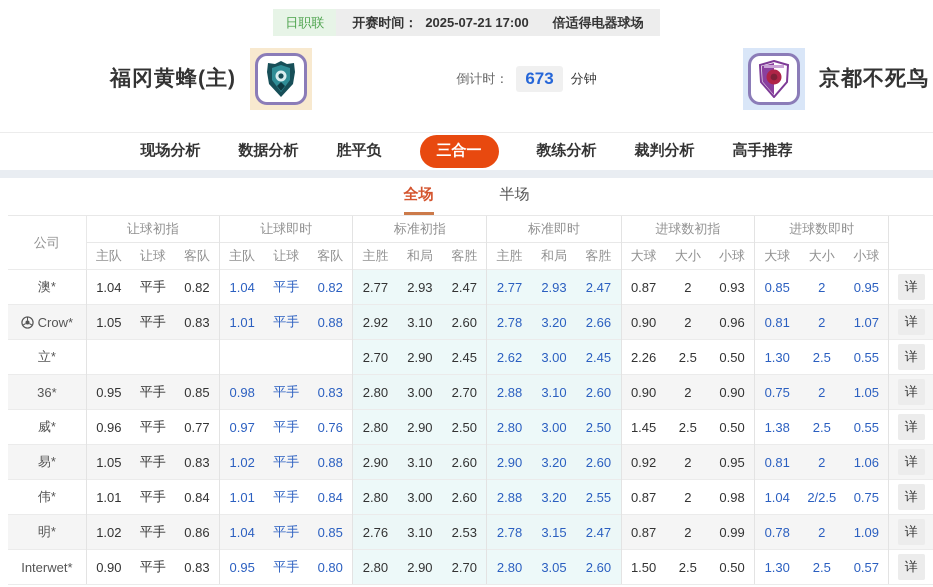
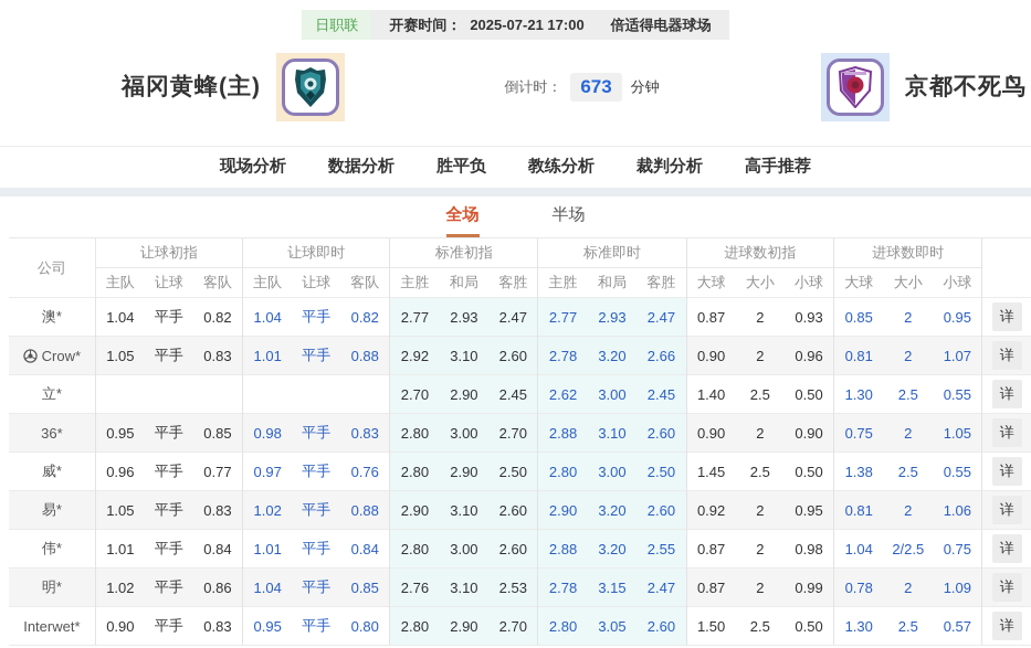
  日职联
  开赛时间：
  2025-07-21 17:00
  倍适得电器球场
  福冈黄蜂(主)
  倒计时：
  673
  分钟
  京都不死鸟
  现场分析
  数据分析
  胜平负
- 三合一
  教练分析
  裁判分析
  高手推荐
  全场
  半场
  公司	让球初指	让球即时	标准初指	标准即时	进球数初指	进球数即时
  主队	让球	客队	主队	让球	客队	主胜	和局	客胜	主胜	和局	客胜	大球	大小	小球	大球	大小	小球
  澳*	1.04	平手	0.82	1.04	平手	0.82	2.77	2.93	2.47	2.77	2.93	2.47	0.87	2	0.93	0.85	2	0.95	详
  Crow*	1.05	平手	0.83	1.01	平手	0.88	2.92	3.10	2.60	2.78	3.20	2.66	0.90	2	0.96	0.81	2	1.07	详
- 立*							2.70	2.90	2.45	2.62	3.00	2.45	2.26	2.5	0.50	1.30	2.5	0.55	详
+ 立*							2.70	2.90	2.45	2.62	3.00	2.45	1.40	2.5	0.50	1.30	2.5	0.55	详
  36*	0.95	平手	0.85	0.98	平手	0.83	2.80	3.00	2.70	2.88	3.10	2.60	0.90	2	0.90	0.75	2	1.05	详
  威*	0.96	平手	0.77	0.97	平手	0.76	2.80	2.90	2.50	2.80	3.00	2.50	1.45	2.5	0.50	1.38	2.5	0.55	详
  易*	1.05	平手	0.83	1.02	平手	0.88	2.90	3.10	2.60	2.90	3.20	2.60	0.92	2	0.95	0.81	2	1.06	详
  伟*	1.01	平手	0.84	1.01	平手	0.84	2.80	3.00	2.60	2.88	3.20	2.55	0.87	2	0.98	1.04	2/2.5	0.75	详
  明*	1.02	平手	0.86	1.04	平手	0.85	2.76	3.10	2.53	2.78	3.15	2.47	0.87	2	0.99	0.78	2	1.09	详
  Interwet*	0.90	平手	0.83	0.95	平手	0.80	2.80	2.90	2.70	2.80	3.05	2.60	1.50	2.5	0.50	1.30	2.5	0.57	详
